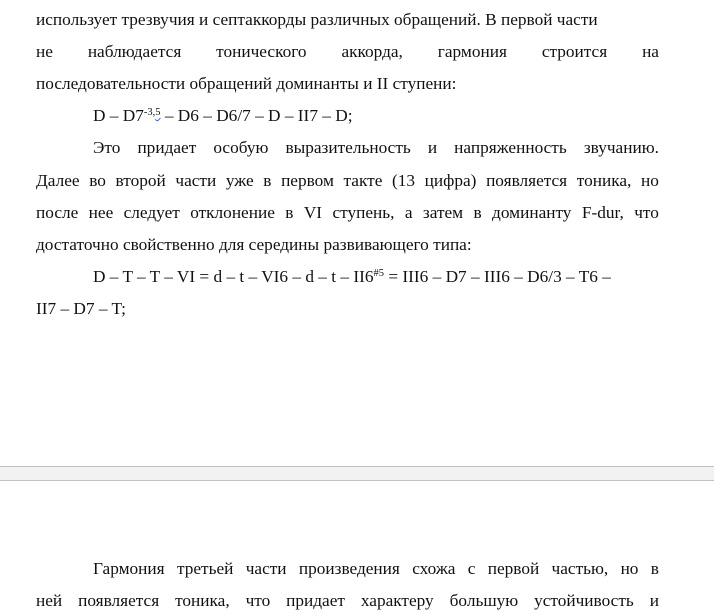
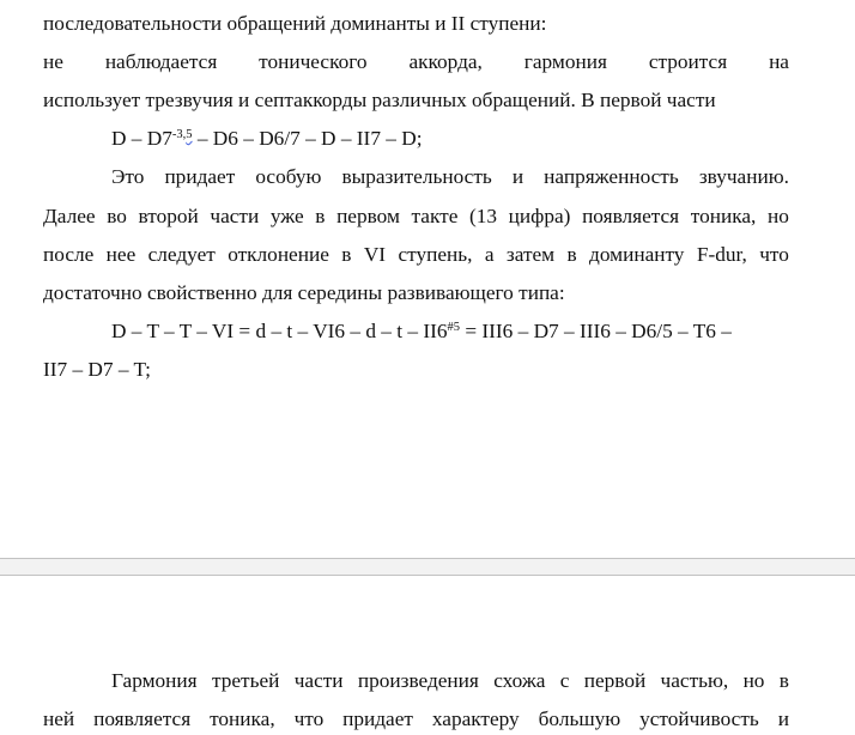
- использует трезвучия и септаккорды различных обращений. В первой части
+ последовательности обращений доминанты и II ступени:
  не
  наблюдается
  тонического
  аккорда,
  гармония
  строится
  на
- последовательности обращений доминанты и II ступени:
+ использует трезвучия и септаккорды различных обращений. В первой части
  D – D7-3,5 – D6 – D6/7 – D – II7 – D;
  Это
  придает
  особую
  выразительность
  и
  напряженность
  звучанию.
  Далее
  во
  второй
  части
  уже
  в
  первом
  такте
  (13
  цифра)
  появляется
  тоника,
  но
  после
  нее
  следует
  отклонение
  в
  VI
  ступень,
  а
  затем
  в
  доминанту
  F-dur,
  что
  достаточно свойственно для середины развивающего типа:
- D – T – T – VI = d – t – VI6 – d – t – II6#5 = III6 – D7 – III6 – D6/3 – T6 –
+ D – T – T – VI = d – t – VI6 – d – t – II6#5 = III6 – D7 – III6 – D6/5 – T6 –
  II7 – D7 – T;
  Гармония
  третьей
  части
  произведения
  схожа
  с
  первой
  частью,
  но
  в
  ней
  появляется
  тоника,
  что
  придает
  характеру
  большую
  устойчивость
  и
